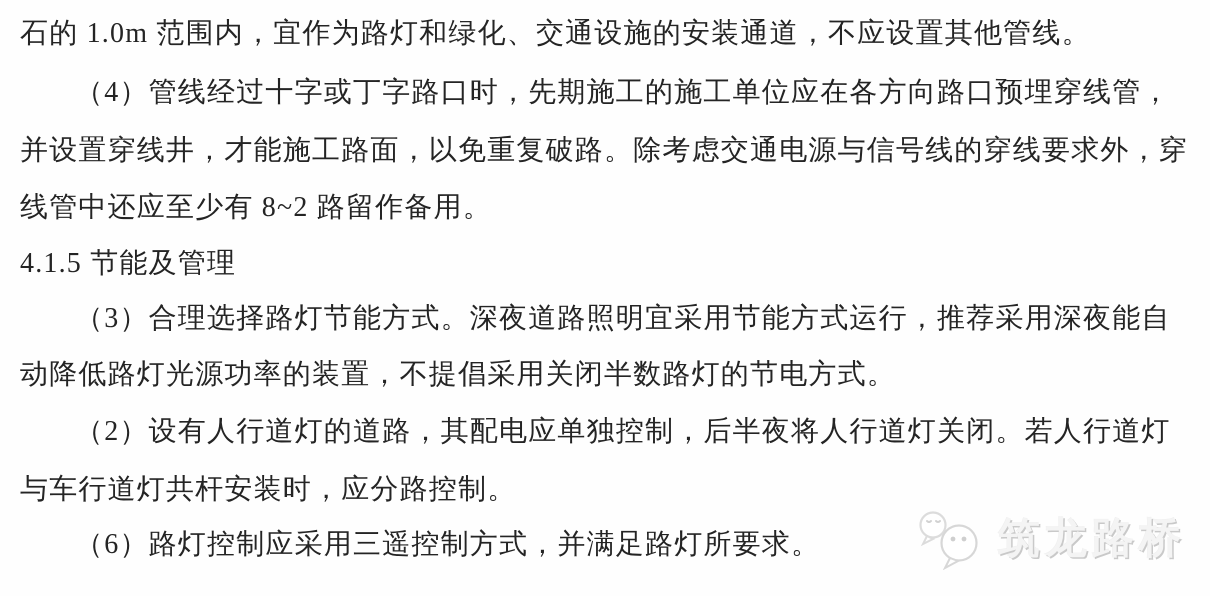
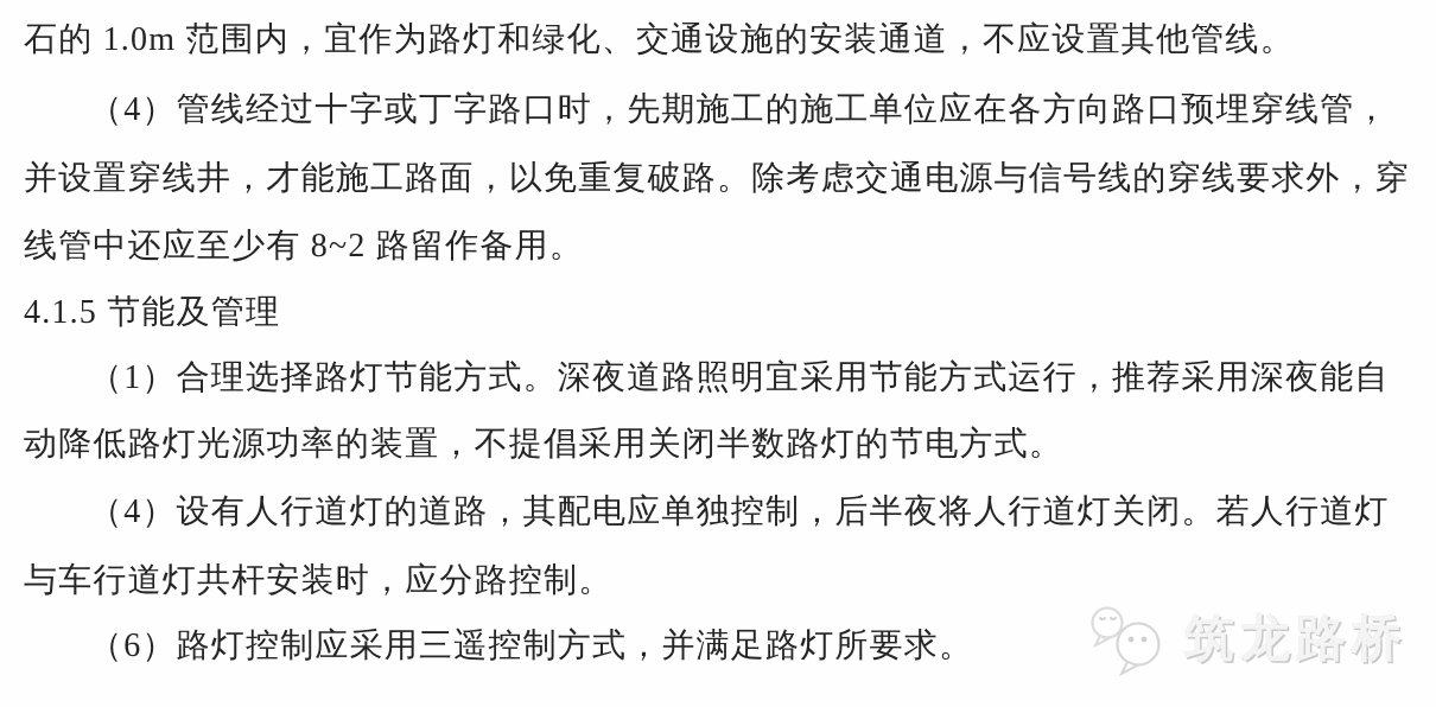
  石的 1.0m 范围内，宜作为路灯和绿化、交通设施的安装通道，不应设置其他管线。
  （4）管线经过十字或丁字路口时，先期施工的施工单位应在各方向路口预埋穿线管，
  并设置穿线井，才能施工路面，以免重复破路。除考虑交通电源与信号线的穿线要求外，穿
  线管中还应至少有 8~2 路留作备用。
  4.1.5 节能及管理
- （3）合理选择路灯节能方式。深夜道路照明宜采用节能方式运行，推荐采用深夜能自
+ （1）合理选择路灯节能方式。深夜道路照明宜采用节能方式运行，推荐采用深夜能自
  动降低路灯光源功率的装置，不提倡采用关闭半数路灯的节电方式。
- （2）设有人行道灯的道路，其配电应单独控制，后半夜将人行道灯关闭。若人行道灯
+ （4）设有人行道灯的道路，其配电应单独控制，后半夜将人行道灯关闭。若人行道灯
  与车行道灯共杆安装时，应分路控制。
  （6）路灯控制应采用三遥控制方式，并满足路灯所要求。
  筑龙路桥
